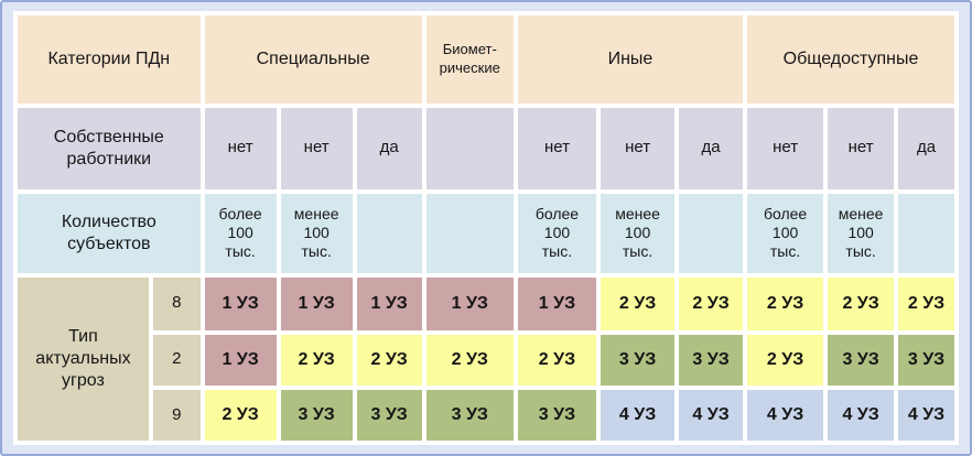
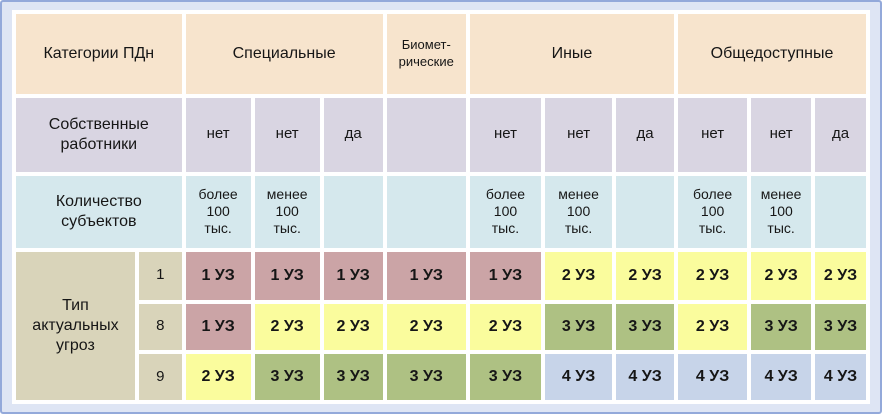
  Категории ПДн	Специальные	Биомет- рические	Иные	Общедоступные
  Собственные работники	нет	нет	да		нет	нет	да	нет	нет	да
  Количество субъектов	более 100 тыс.	менее 100 тыс.			более 100 тыс.	менее 100 тыс.		более 100 тыс.	менее 100 тыс.
- Тип актуальных угроз	8	1 УЗ	1 УЗ	1 УЗ	1 УЗ	1 УЗ	2 УЗ	2 УЗ	2 УЗ	2 УЗ	2 УЗ
+ Тип актуальных угроз	1	1 УЗ	1 УЗ	1 УЗ	1 УЗ	1 УЗ	2 УЗ	2 УЗ	2 УЗ	2 УЗ	2 УЗ
- 2	1 УЗ	2 УЗ	2 УЗ	2 УЗ	2 УЗ	3 УЗ	3 УЗ	2 УЗ	3 УЗ	3 УЗ
+ 8	1 УЗ	2 УЗ	2 УЗ	2 УЗ	2 УЗ	3 УЗ	3 УЗ	2 УЗ	3 УЗ	3 УЗ
  9	2 УЗ	3 УЗ	3 УЗ	3 УЗ	3 УЗ	4 УЗ	4 УЗ	4 УЗ	4 УЗ	4 УЗ
